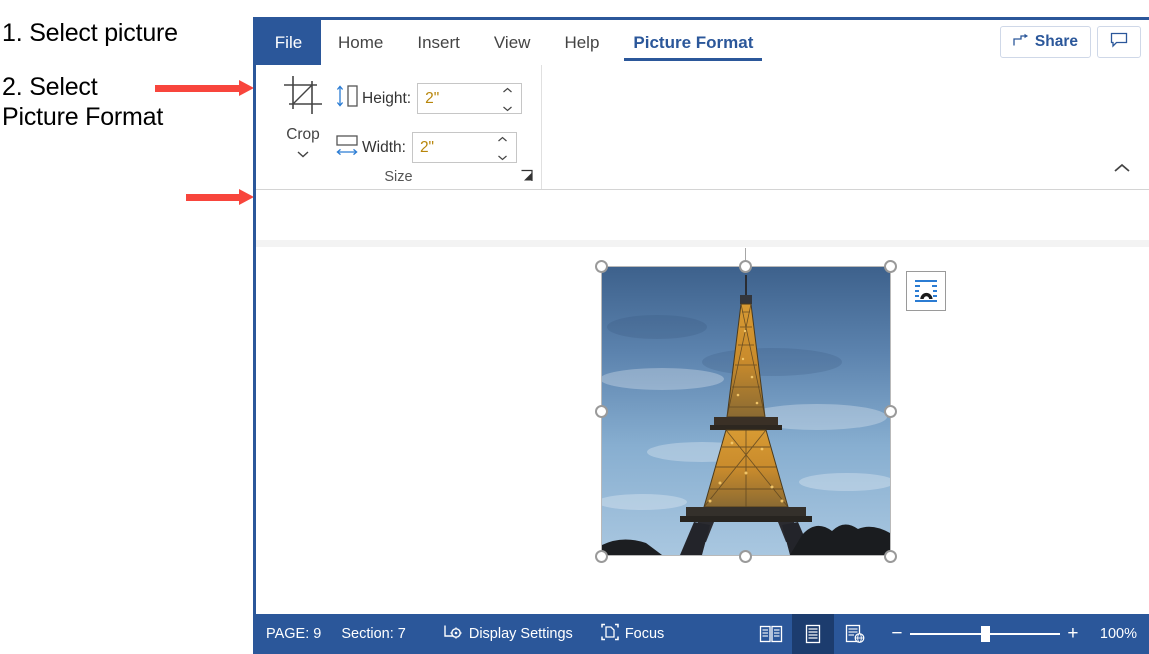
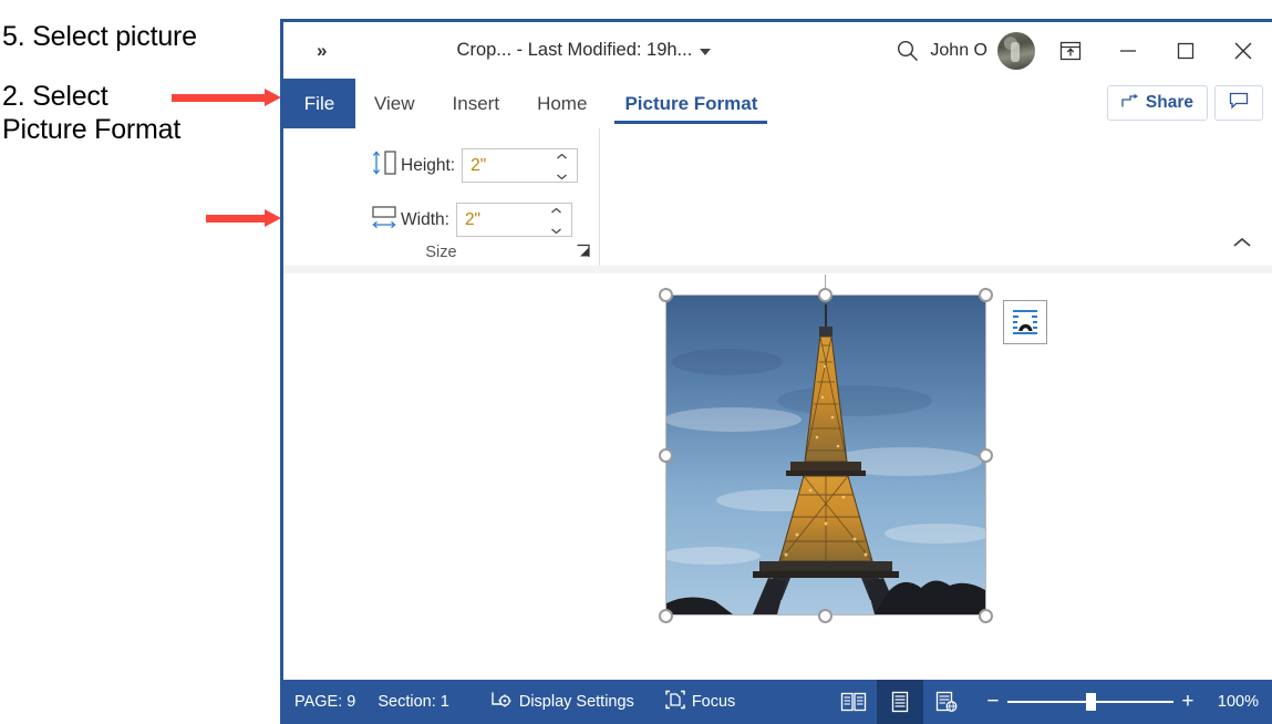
- 1. Select picture
+ 5. Select picture
  2. Select
  Picture Format
+ »
+ Crop... - Last Modified: 19h...
+ John O
  File
- Home
+ View
  Insert
- View
+ Home
- Help
  Picture Format
  Share
- Crop
  Height:
  2"
  Width:
  2"
  Size
  PAGE: 9
- Section: 7
+ Section: 1
  Display Settings
  Focus
  −
  +
  100%
